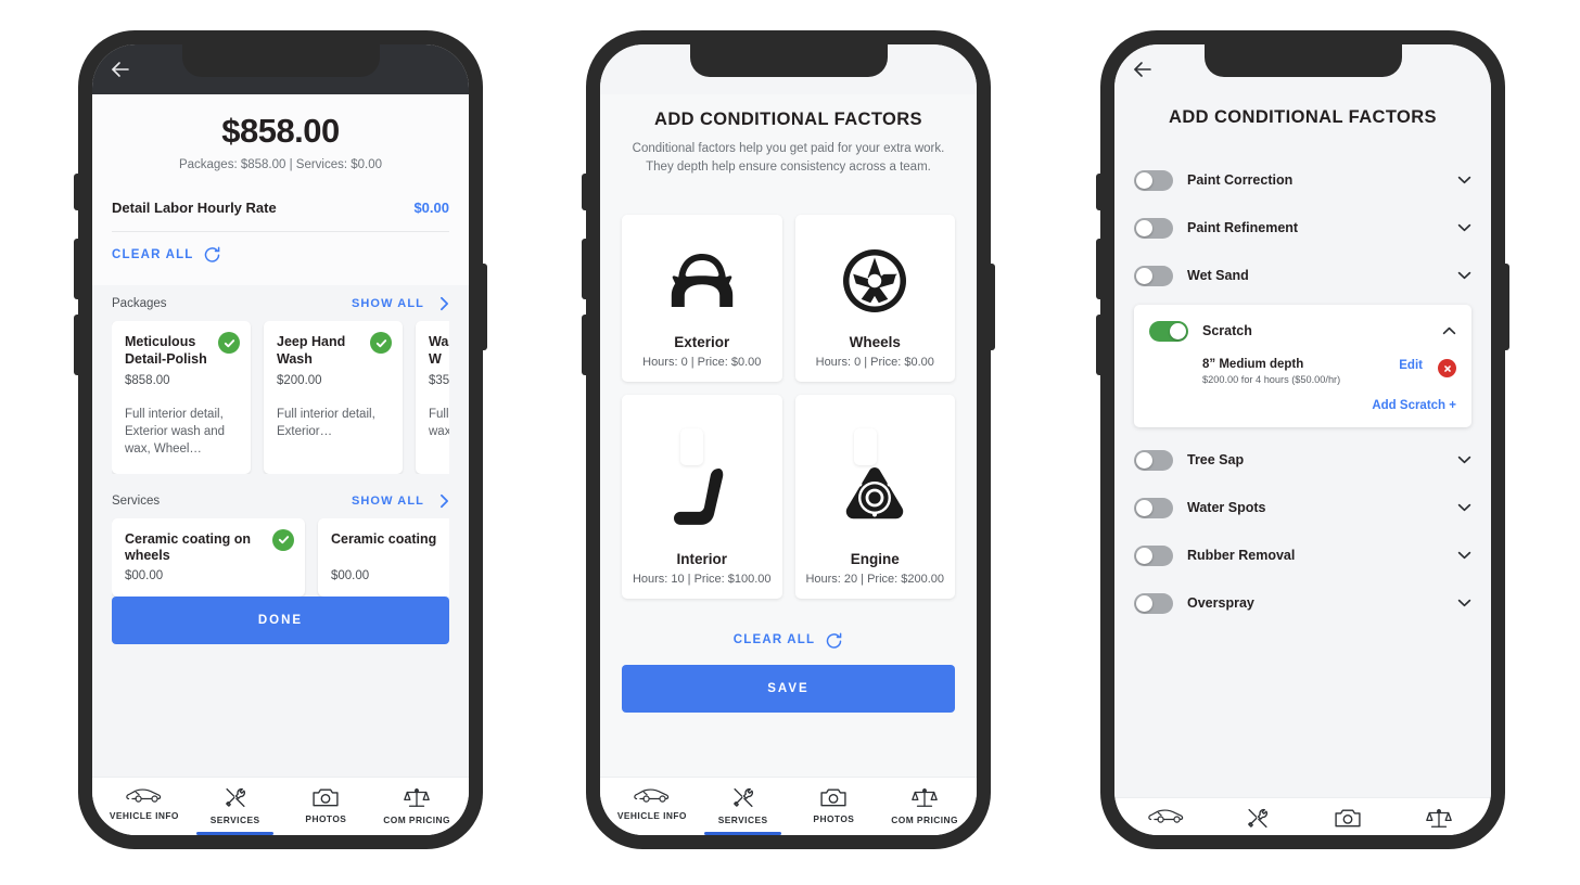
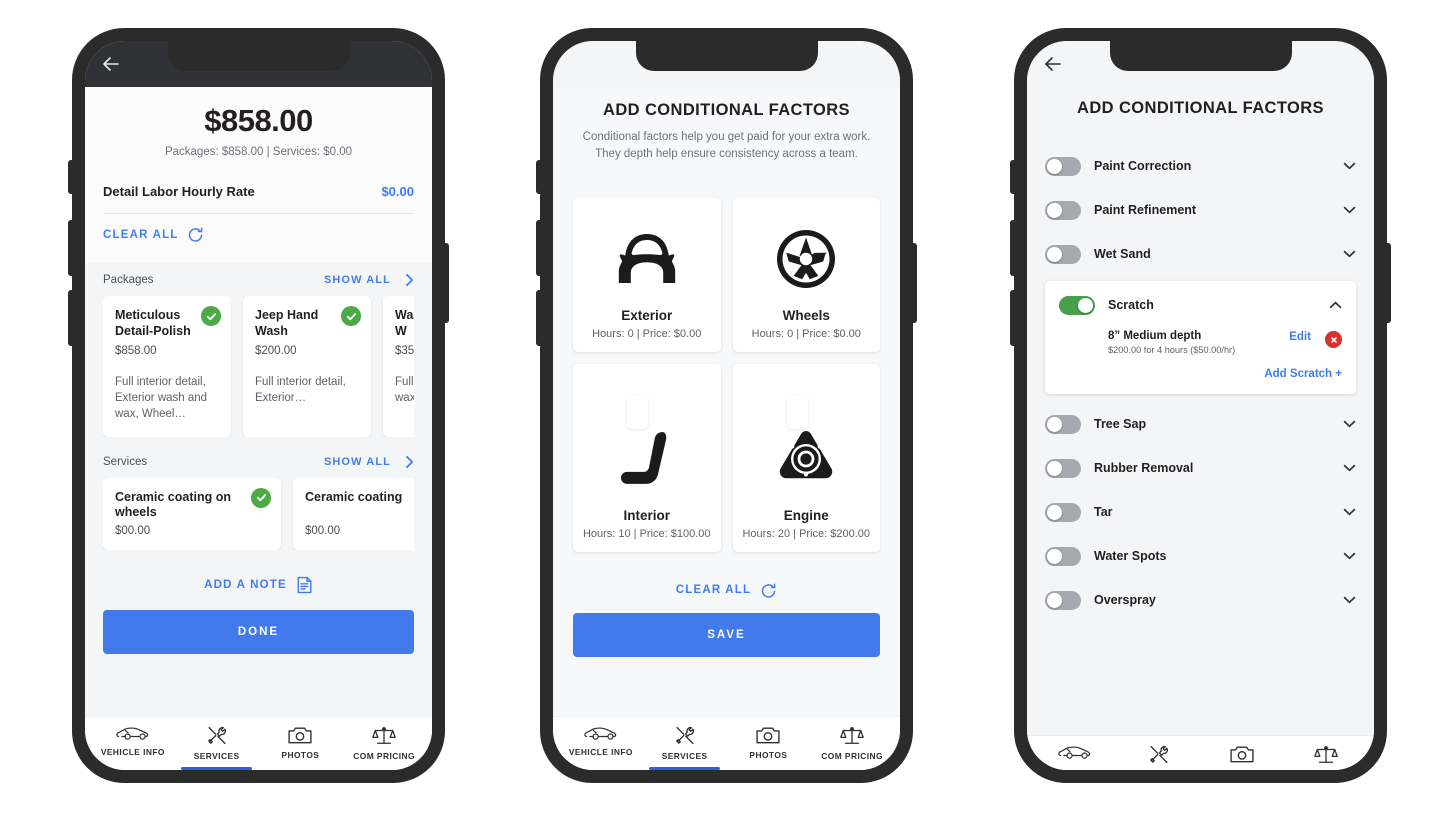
  $858.00
  Packages: $858.00 | Services: $0.00
  Detail Labor Hourly Rate
  $0.00
  CLEAR ALL
  Packages
  SHOW ALL
  Meticulous Detail-Polish
  $858.00
  Full interior detail, Exterior wash and wax, Wheel…
  Jeep Hand Wash
  $200.00
  Full interior detail, Exterior…
  Services
  SHOW ALL
  Ceramic coating on wheels
  $00.00
  Ceramic coating
  $00.00
+ ADD A NOTE
  DONE
  VEHICLE INFO
  SERVICES
  PHOTOS
  COM PRICING
  ADD CONDITIONAL FACTORS
  Conditional factors help you get paid for your extra work. They depth help ensure consistency across a team.
  Exterior
  Hours: 0 | Price: $0.00
  Wheels
  Hours: 0 | Price: $0.00
  Interior
  Hours: 10 | Price: $100.00
  Engine
  Hours: 20 | Price: $200.00
  CLEAR ALL
  SAVE
  VEHICLE INFO
  SERVICES
  PHOTOS
  COM PRICING
  ADD CONDITIONAL FACTORS
  Paint Correction
  Paint Refinement
  Wet Sand
  Scratch
  8” Medium depth
  $200.00 for 4 hours ($50.00/hr)
  Edit
  Add Scratch +
  Tree Sap
- Water Spots
+ Rubber Removal
+ Tar
- Rubber Removal
+ Water Spots
  Overspray
